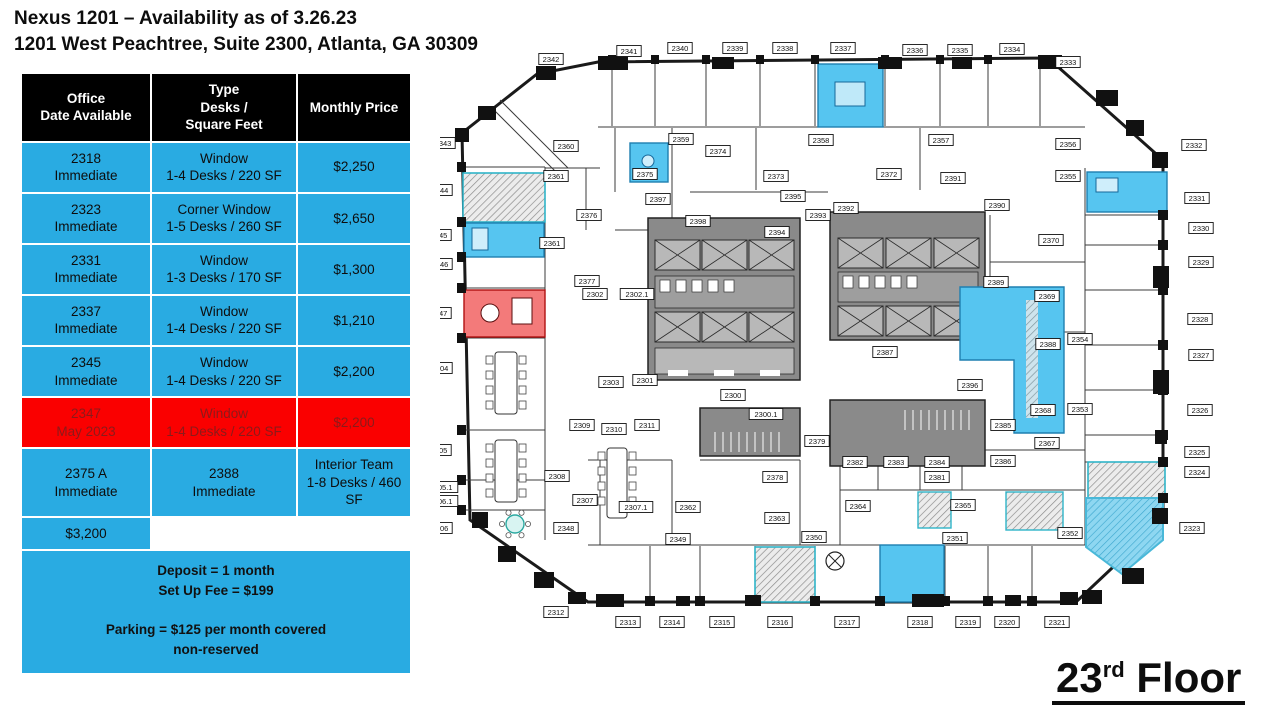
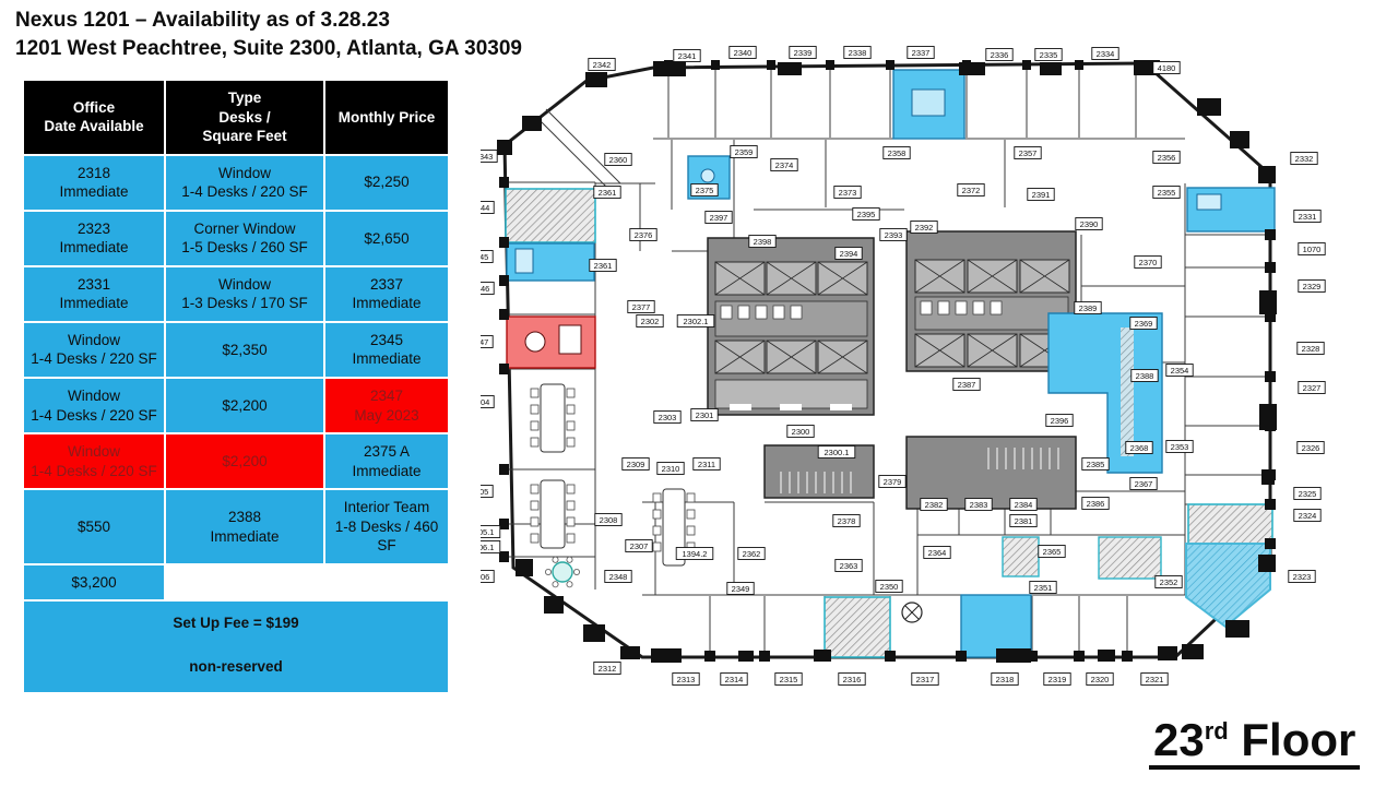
- Nexus 1201 – Availability as of 3.26.23
+ Nexus 1201 – Availability as of 3.28.23
  1201 West Peachtree, Suite 2300, Atlanta, GA 30309
  Office
  Date Available
  Type
  Desks /
  Square Feet
  Monthly Price
  2318
  Immediate
  Window
  1-4 Desks / 220 SF
  $2,250
  2323
  Immediate
  Corner Window
  1-5 Desks / 260 SF
  $2,650
  2331
  Immediate
  Window
  1-3 Desks / 170 SF
- $1,300
  2337
  Immediate
  Window
  1-4 Desks / 220 SF
- $1,210
+ $2,350
  2345
  Immediate
  Window
  1-4 Desks / 220 SF
  $2,200
  2347
  May 2023
  Window
  1-4 Desks / 220 SF
  $2,200
  2375 A
  Immediate
+ $550
  2388
  Immediate
  Interior Team
  1-8 Desks / 460 SF
  $3,200
- Deposit = 1 month
  Set Up Fee = $199
- Parking = $125 per month covered
  non-reserved
  2342
  2341
  2340
  2339
  2338
  2337
  2336
  2335
  2334
- 2333
+ 4180
  2332
  2331
- 2330
+ 1070
  2329
  2328
  2327
  2326
  2325
  2324
  2323
  2321
  2320
  2319
  2318
  2317
  2316
  2315
  2314
  2313
  2312
  343
  2360
  2361
  2361
  2375
  2359
  2374
  2373
  2358
  2372
  2391
  2357
  2390
  2356
  2355
  2370
  2389
  2369
  2397
  2376
  2398
  2395
  2393
  2394
  2392
  2377
  2302
  2302.1
  2303
  2301
  2300
  2300.1
  2309
  2310
  2311
  2379
  2378
  2387
  2388
  2368
  2354
  2353
  2385
  2367
  2386
  2396
  2381
  2384
  2383
  2382
  2364
  2365
  2362
  2363
  2307
- 2307.1
+ 1394.2
  2308
  2348
  2349
  2350
  2351
  2352
  23rd Floor
